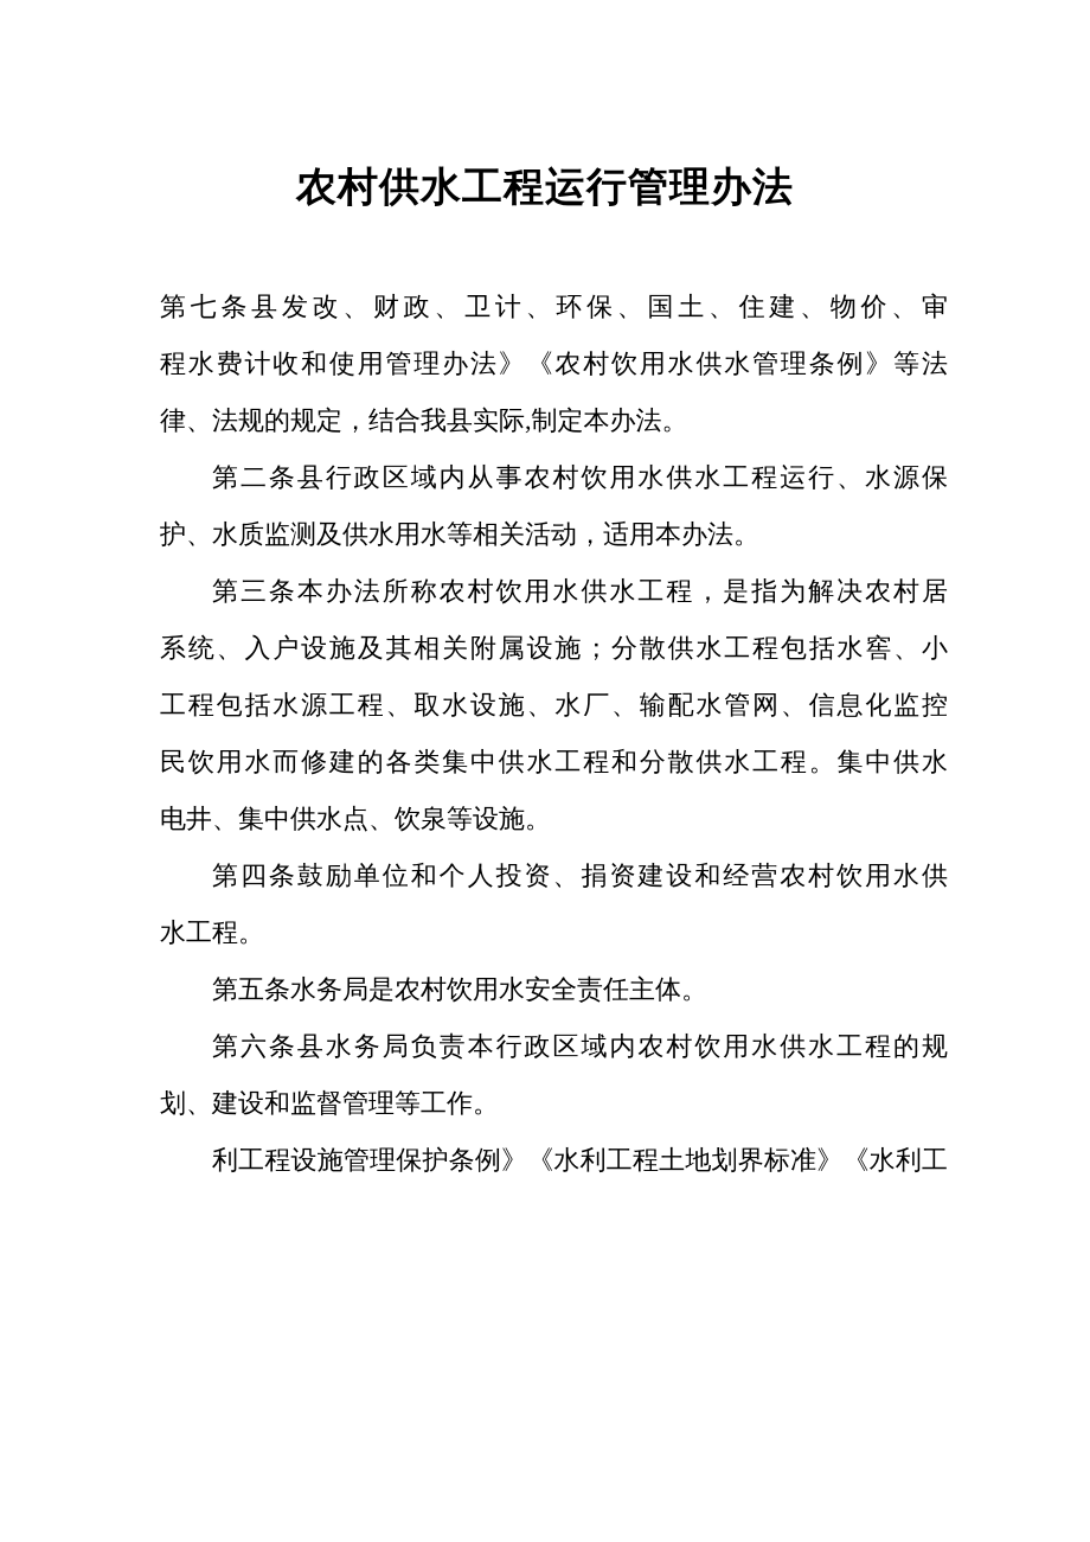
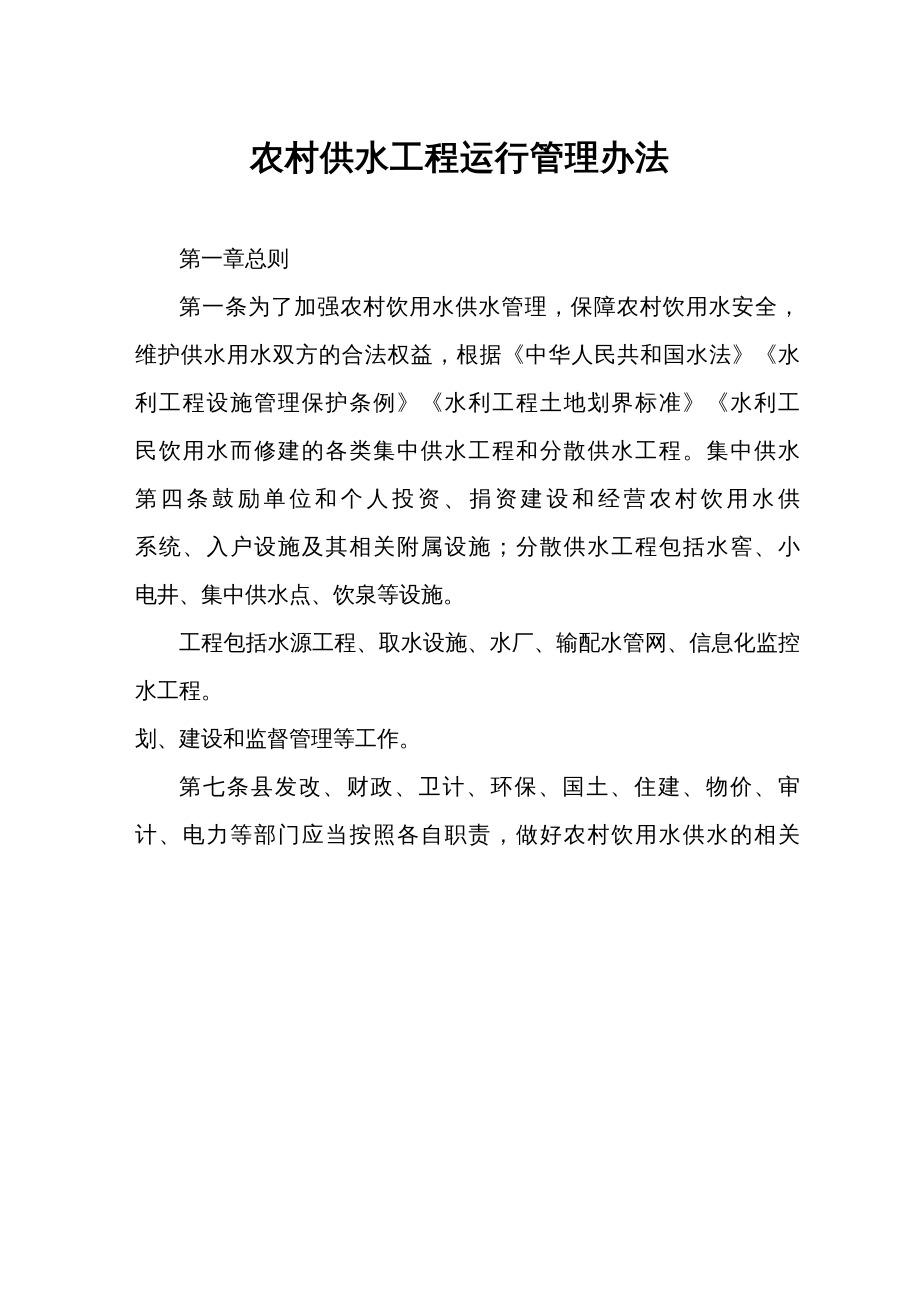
  农村供水工程运行管理办法
+ 第一章总则
+ 第一条为了加强农村饮用水供水管理，保障农村饮用水安全，
+ 维护供水用水双方的合法权益，根据《中华人民共和国水法》《水
- 第七条县发改、财政、卫计、环保、国土、住建、物价、审
+ 利工程设施管理保护条例》《水利工程土地划界标准》《水利工
- 程水费计收和使用管理办法》《农村饮用水供水管理条例》等法
- 律、法规的规定，结合我县实际,制定本办法。
- 第二条县行政区域内从事农村饮用水供水工程运行、水源保
- 护、水质监测及供水用水等相关活动，适用本办法。
- 第三条本办法所称农村饮用水供水工程，是指为解决农村居
- 系统、入户设施及其相关附属设施；分散供水工程包括水窖、小
+ 民饮用水而修建的各类集中供水工程和分散供水工程。集中供水
- 工程包括水源工程、取水设施、水厂、输配水管网、信息化监控
+ 第四条鼓励单位和个人投资、捐资建设和经营农村饮用水供
- 民饮用水而修建的各类集中供水工程和分散供水工程。集中供水
+ 系统、入户设施及其相关附属设施；分散供水工程包括水窖、小
  电井、集中供水点、饮泉等设施。
- 第四条鼓励单位和个人投资、捐资建设和经营农村饮用水供
+ 工程包括水源工程、取水设施、水厂、输配水管网、信息化监控
  水工程。
- 第五条水务局是农村饮用水安全责任主体。
- 第六条县水务局负责本行政区域内农村饮用水供水工程的规
  划、建设和监督管理等工作。
- 利工程设施管理保护条例》《水利工程土地划界标准》《水利工
+ 第七条县发改、财政、卫计、环保、国土、住建、物价、审
+ 计、电力等部门应当按照各自职责，做好农村饮用水供水的相关
